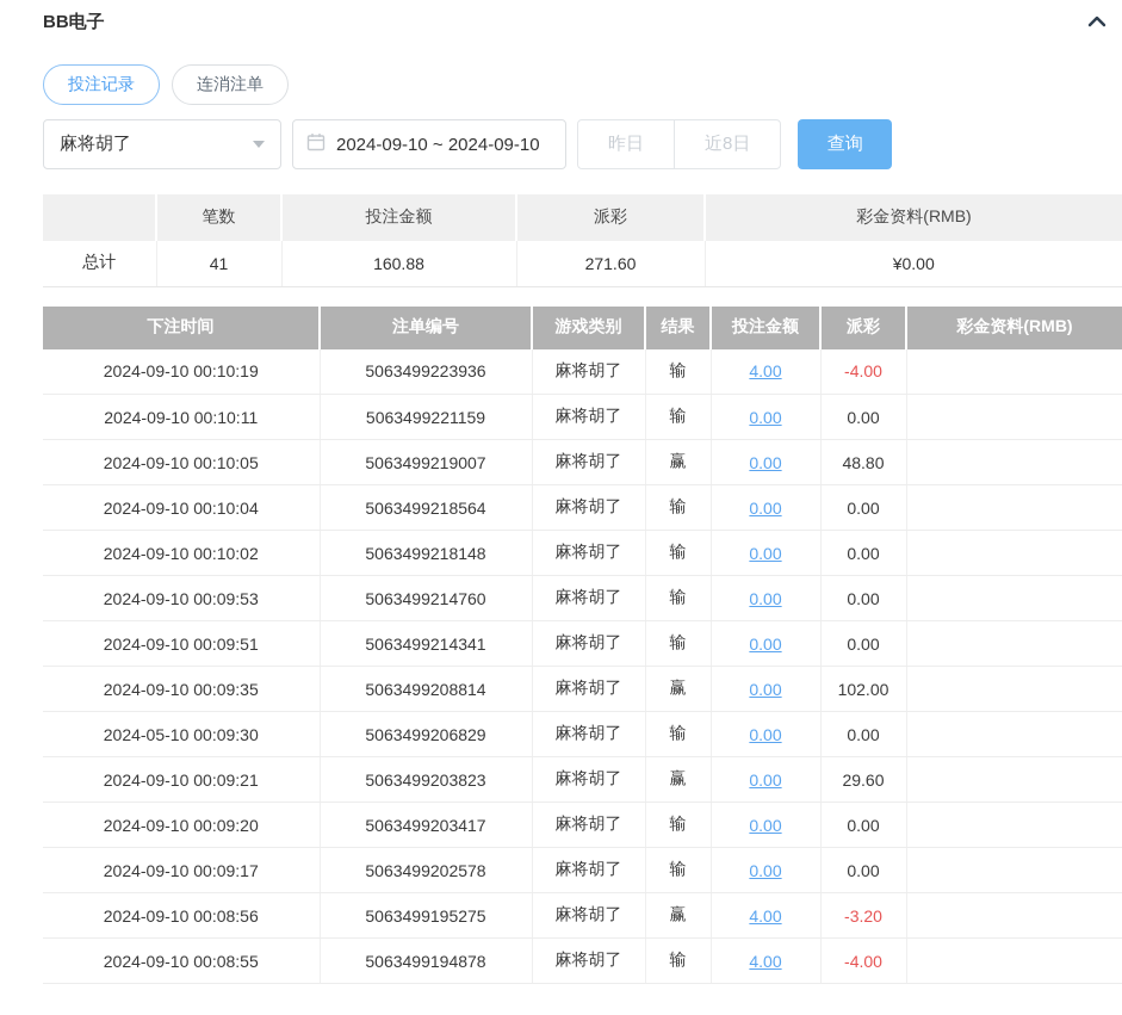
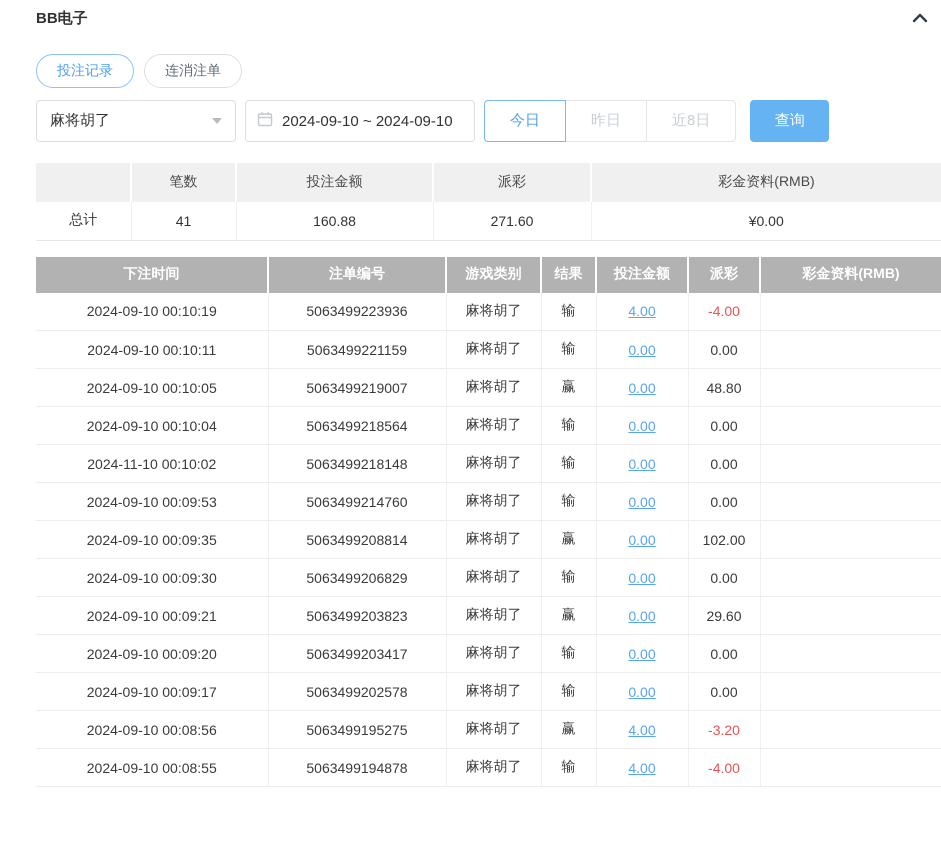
  BB电子
  投注记录
  连消注单
  麻将胡了
  2024-09-10 ~ 2024-09-10
+ 今日
  昨日
  近8日
  查询
  	笔数	投注金额	派彩	彩金资料(RMB)
  总计	41	160.88	271.60	¥0.00
  下注时间	注单编号	游戏类别	结果	投注金额	派彩	彩金资料(RMB)
  2024-09-10 00:10:19	5063499223936	麻将胡了	输	4.00	-4.00
  2024-09-10 00:10:11	5063499221159	麻将胡了	输	0.00	0.00
  2024-09-10 00:10:05	5063499219007	麻将胡了	赢	0.00	48.80
  2024-09-10 00:10:04	5063499218564	麻将胡了	输	0.00	0.00
- 2024-09-10 00:10:02	5063499218148	麻将胡了	输	0.00	0.00
+ 2024-11-10 00:10:02	5063499218148	麻将胡了	输	0.00	0.00
  2024-09-10 00:09:53	5063499214760	麻将胡了	输	0.00	0.00
- 2024-09-10 00:09:51	5063499214341	麻将胡了	输	0.00	0.00
  2024-09-10 00:09:35	5063499208814	麻将胡了	赢	0.00	102.00
- 2024-05-10 00:09:30	5063499206829	麻将胡了	输	0.00	0.00
+ 2024-09-10 00:09:30	5063499206829	麻将胡了	输	0.00	0.00
  2024-09-10 00:09:21	5063499203823	麻将胡了	赢	0.00	29.60
  2024-09-10 00:09:20	5063499203417	麻将胡了	输	0.00	0.00
  2024-09-10 00:09:17	5063499202578	麻将胡了	输	0.00	0.00
  2024-09-10 00:08:56	5063499195275	麻将胡了	赢	4.00	-3.20
  2024-09-10 00:08:55	5063499194878	麻将胡了	输	4.00	-4.00
